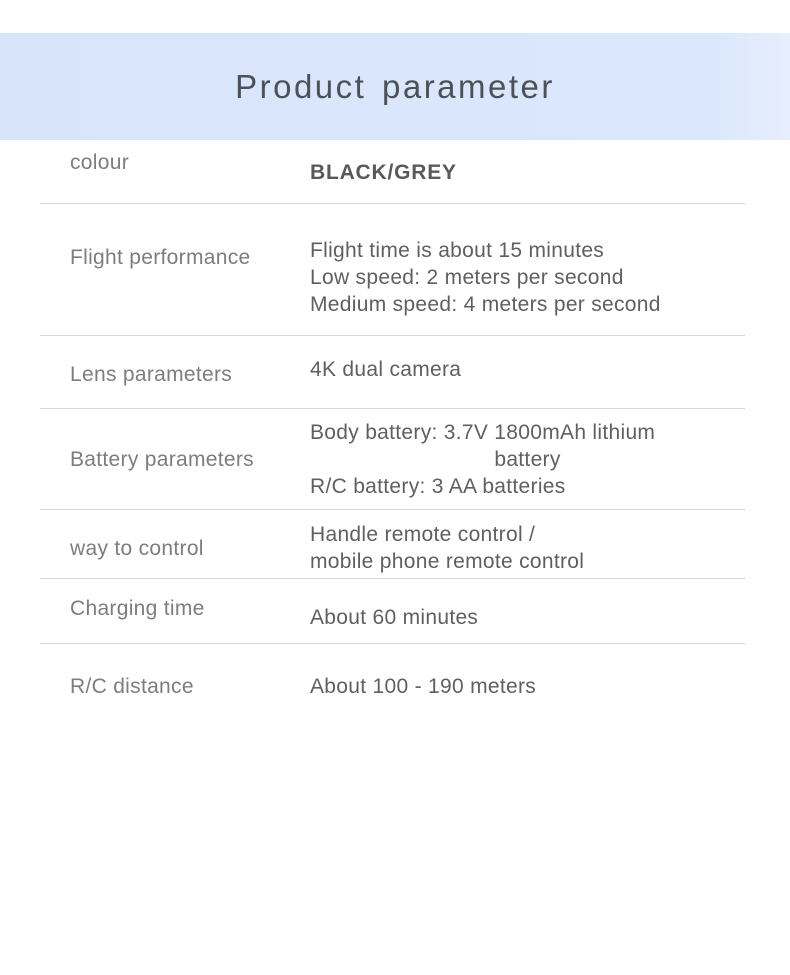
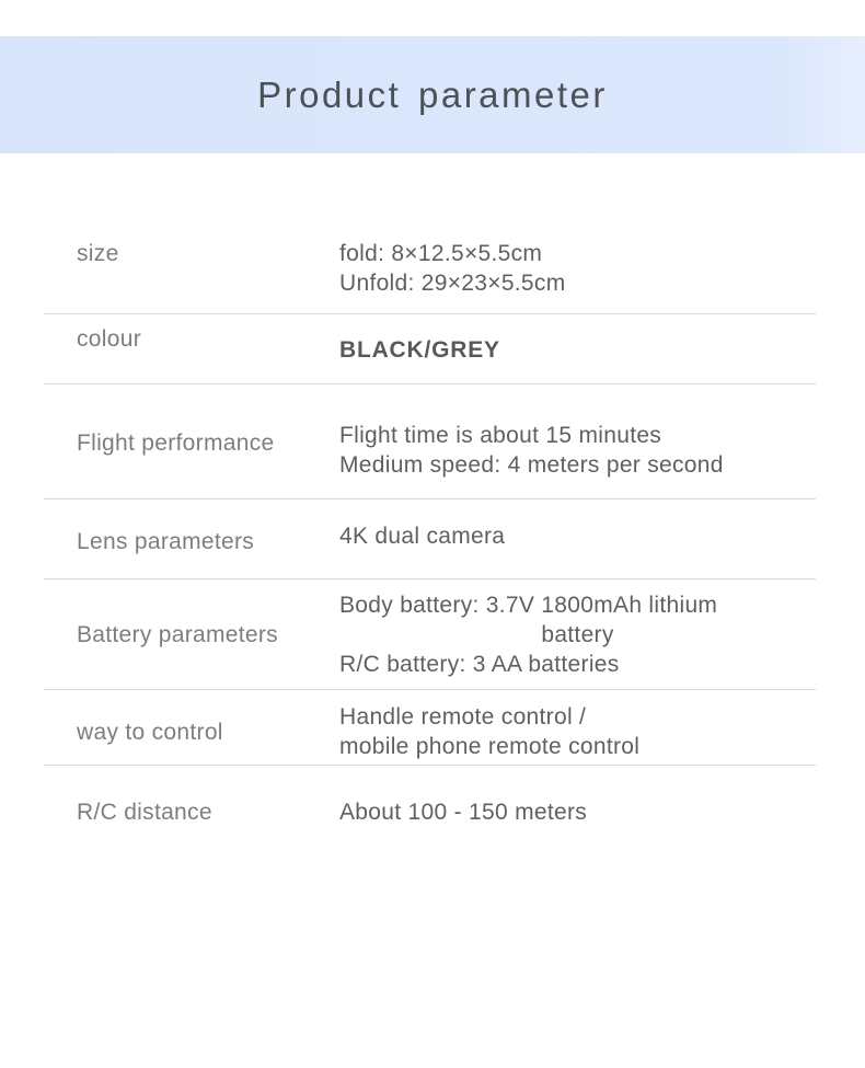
  Product parameter
+ size
+ fold: 8×12.5×5.5cm
+ Unfold: 29×23×5.5cm
  colour
  BLACK/GREY
  Flight performance
  Flight time is about 15 minutes
- Low speed: 2 meters per second
  Medium speed: 4 meters per second
  Lens parameters
  4K dual camera
  Battery parameters
  Body battery: 3.7V 1800mAh lithium
  battery
  R/C battery: 3 AA batteries
  way to control
  Handle remote control /
  mobile phone remote control
- Charging time
- About 60 minutes
  R/C distance
- About 100 - 190 meters
+ About 100 - 150 meters
